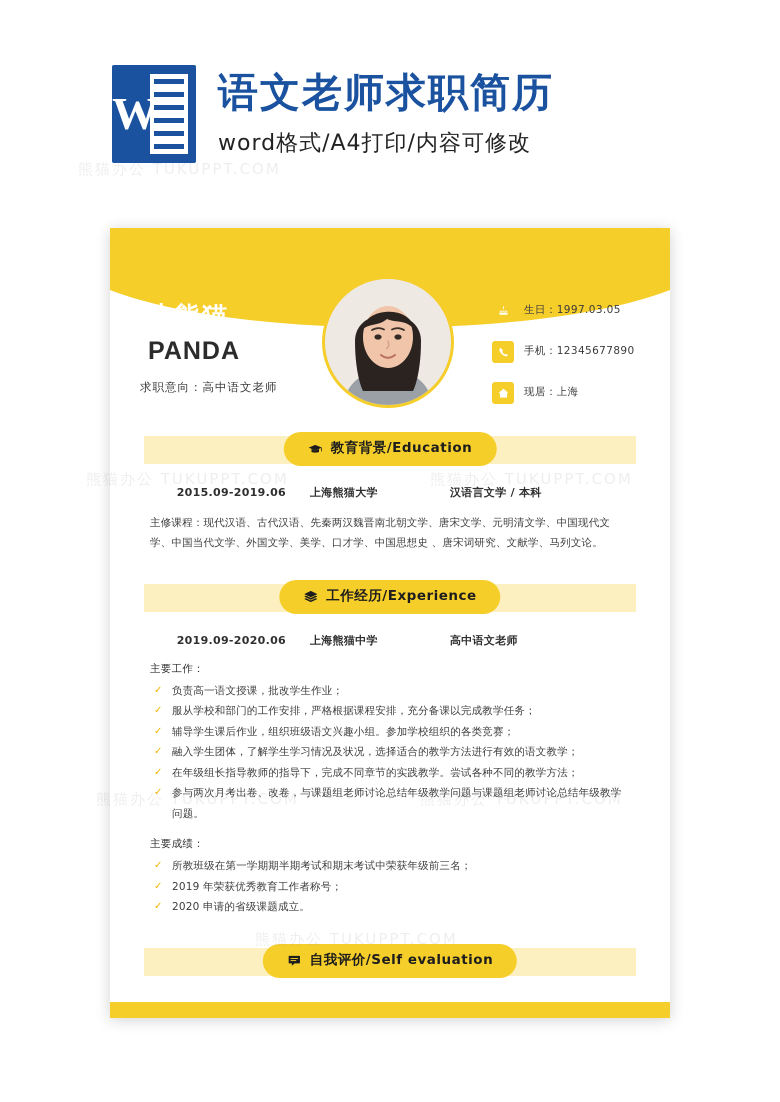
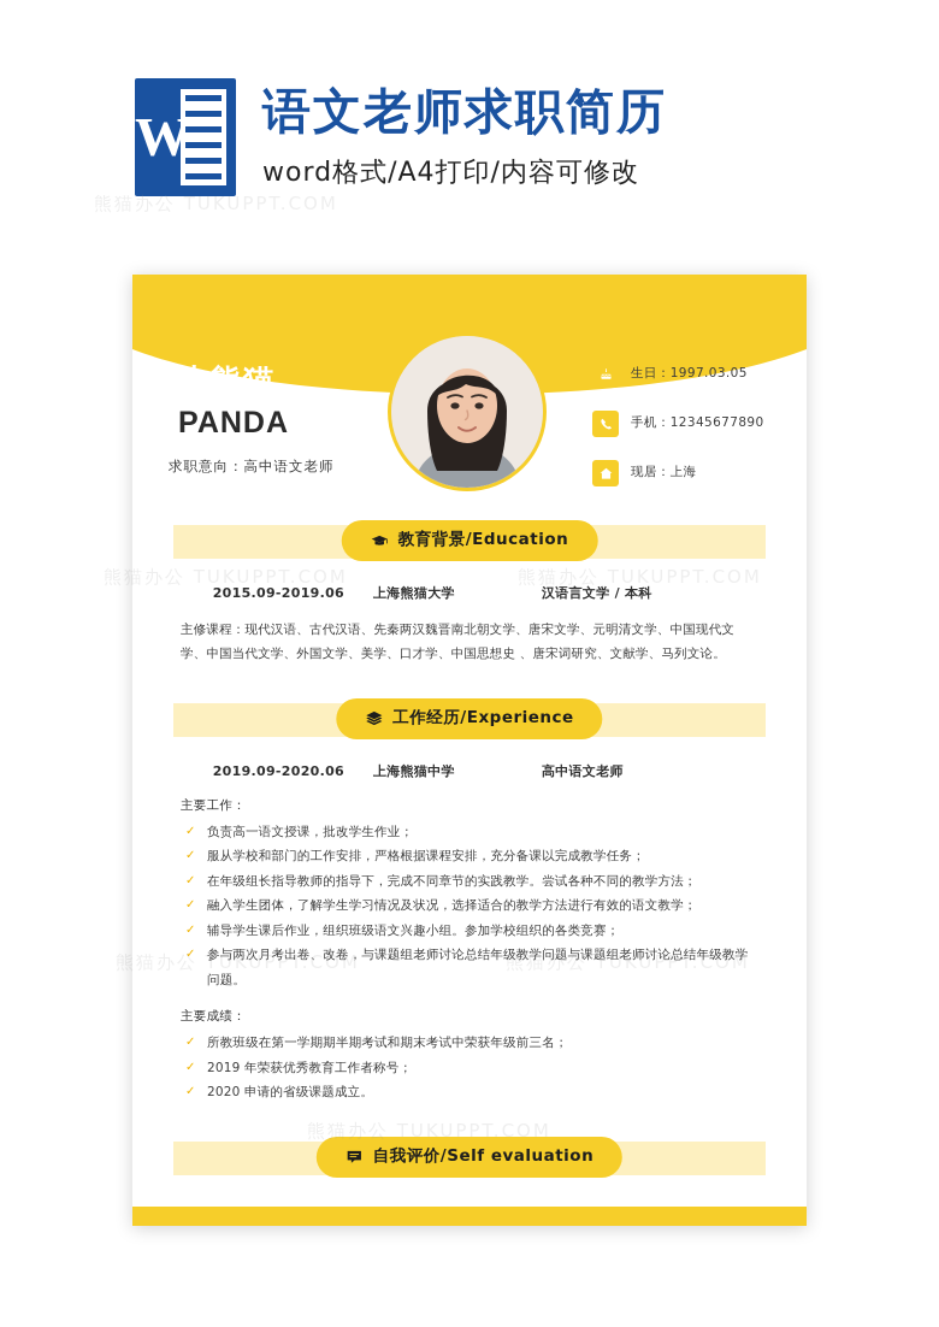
  W
  语文老师求职简历
  word格式/A4打印/内容可修改
  小熊猫
  PANDA
  求职意向：高中语文老师
  生日：1997.03.05
  手机：12345677890
  现居：上海
  教育背景/Education
  2015.09-2019.06
  上海熊猫大学
  汉语言文学 / 本科
  主修课程：现代汉语、古代汉语、先秦两汉魏晋南北朝文学、唐宋文学、元明清文学、中国现代文学、中国当代文学、外国文学、美学、口才学、中国思想史 、唐宋词研究、文献学、马列文论。
  工作经历/Experience
  2019.09-2020.06
  上海熊猫中学
  高中语文老师
  主要工作：
  负责高一语文授课，批改学生作业；
  服从学校和部门的工作安排，严格根据课程安排，充分备课以完成教学任务；
- 辅导学生课后作业，组织班级语文兴趣小组。参加学校组织的各类竞赛；
+ 在年级组长指导教师的指导下，完成不同章节的实践教学。尝试各种不同的教学方法；
  融入学生团体，了解学生学习情况及状况，选择适合的教学方法进行有效的语文教学；
- 在年级组长指导教师的指导下，完成不同章节的实践教学。尝试各种不同的教学方法；
+ 辅导学生课后作业，组织班级语文兴趣小组。参加学校组织的各类竞赛；
  参与两次月考出卷、改卷，与课题组老师讨论总结年级教学问题与课题组老师讨论总结年级教学问题。
  主要成绩：
  所教班级在第一学期期半期考试和期末考试中荣获年级前三名；
  2019 年荣获优秀教育工作者称号；
  2020 申请的省级课题成立。
  自我评价/Self evaluation
  熊猫办公 TUKUPPT.COM
  熊猫办公 TUKUPPT.COM
  熊猫办公 TUKUPPT.COM
  熊猫办公 TUKUPPT.COM
  熊猫办公 TUKUPPT.COM
  熊猫办公 TUKUPPT.COM
